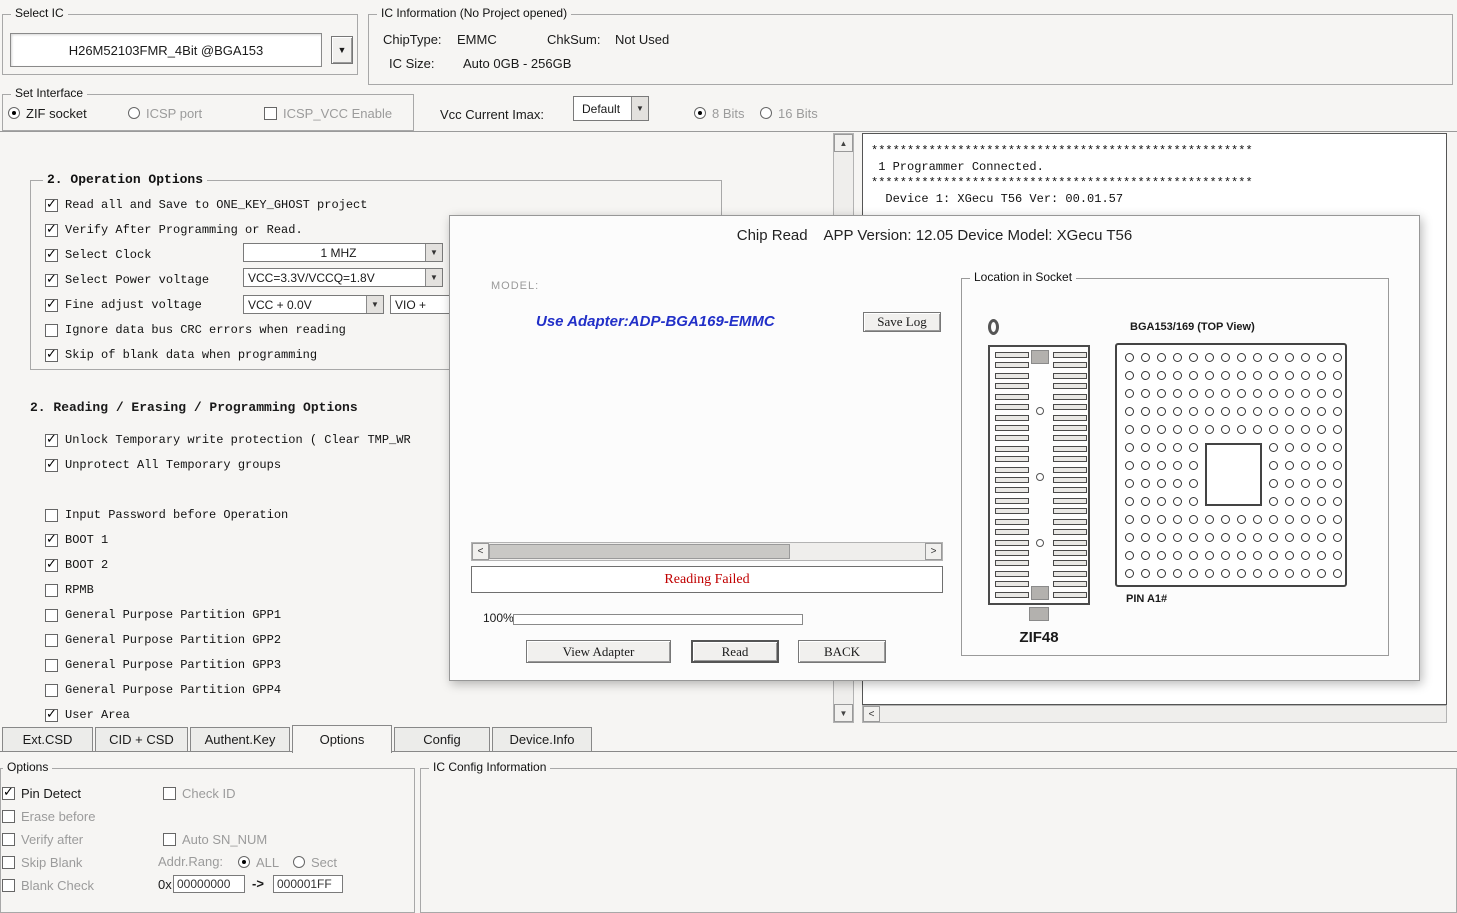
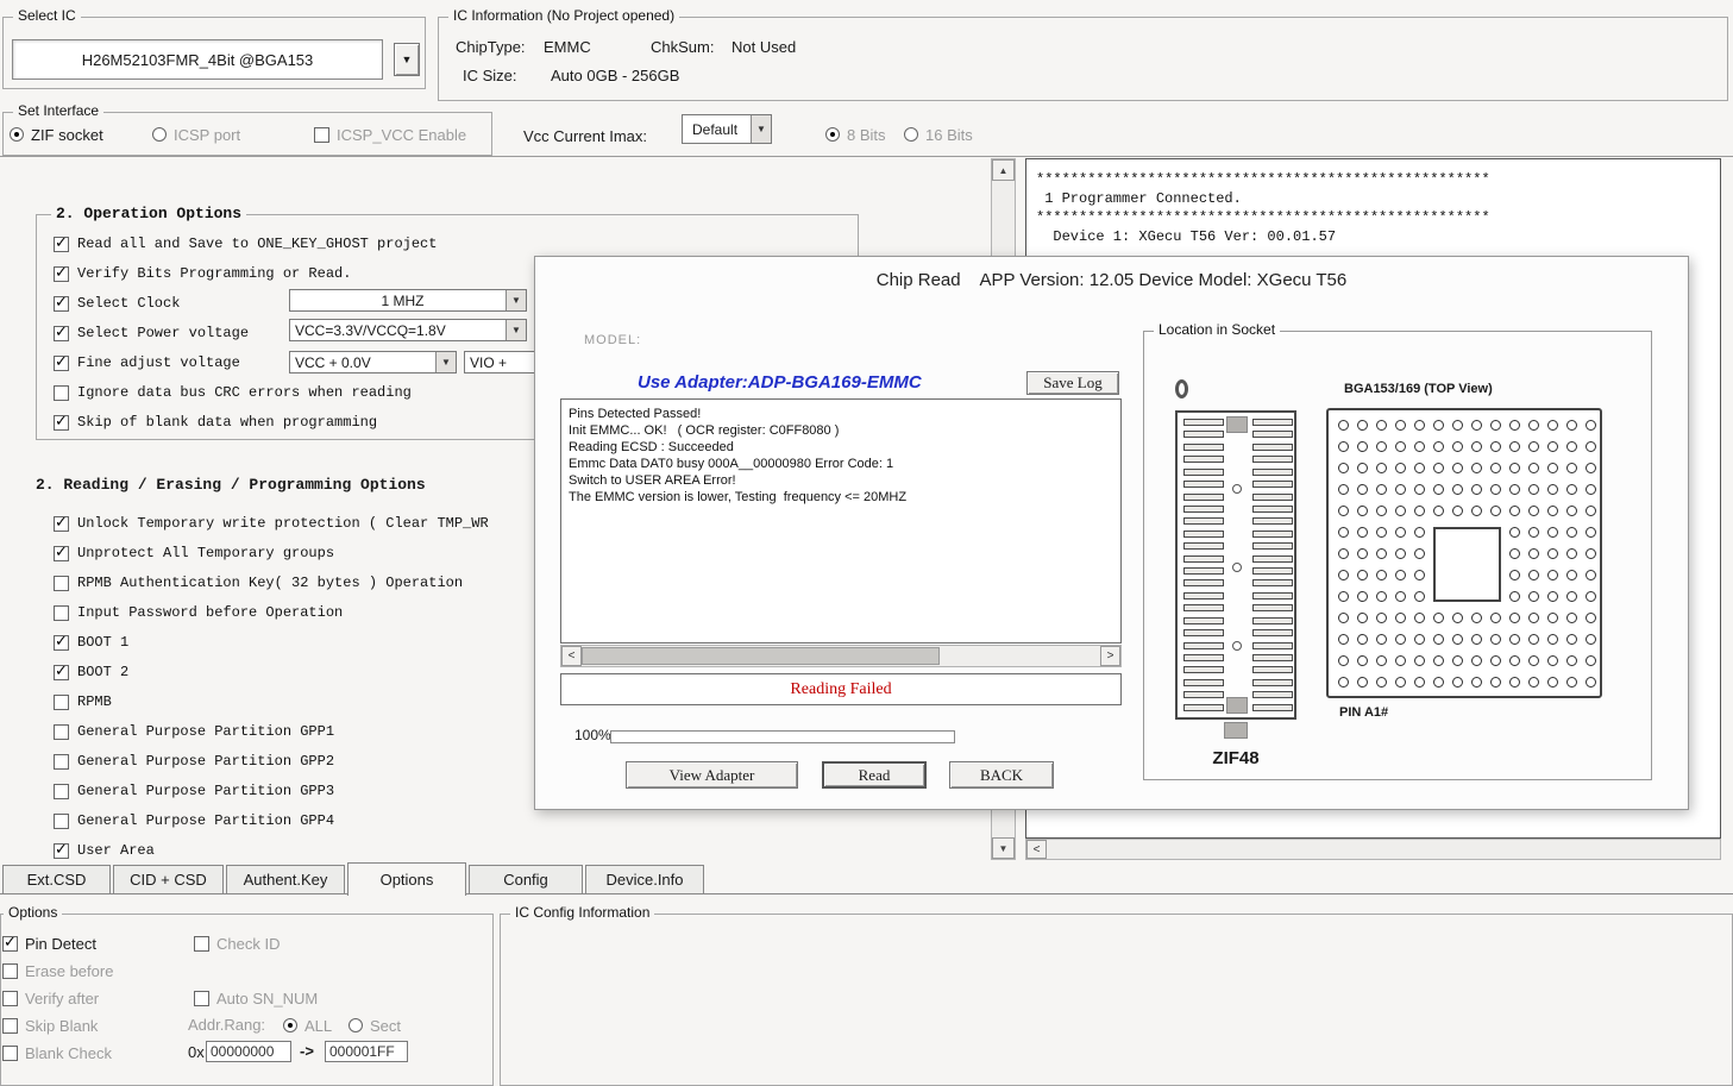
  Select IC
  H26M52103FMR_4Bit @BGA153
  ▼
  IC Information (No Project opened)
  ChipType:
  EMMC
  ChkSum:
  Not Used
  IC Size:
  Auto 0GB - 256GB
  Set Interface
  ZIF socket
  ICSP port
  ICSP_VCC Enable
  Vcc Current Imax:
  Default
  ▼
  8 Bits
  16 Bits
  2. Operation Options
  Read all and Save to ONE_KEY_GHOST project
- Verify After Programming or Read.
+ Verify Bits Programming or Read.
  Select Clock
  Select Power voltage
  Fine adjust voltage
  Ignore data bus CRC errors when reading
  Skip of blank data when programming
  1 MHZ
  ▼
  VCC=3.3V/VCCQ=1.8V
  ▼
  VCC + 0.0V
  ▼
  VIO +
  2. Reading / Erasing / Programming Options
  Unlock Temporary write protection ( Clear TMP_WR
  Unprotect All Temporary groups
+ RPMB Authentication Key( 32 bytes ) Operation
  Input Password before Operation
  BOOT 1
  BOOT 2
  RPMB
  General Purpose Partition GPP1
  General Purpose Partition GPP2
  General Purpose Partition GPP3
  General Purpose Partition GPP4
  User Area
  ▲
  ▼
  *****************************************************
  1 Programmer Connected.
  *****************************************************
  Device 1: XGecu T56 Ver: 00.01.57
  <
  Ext.CSD
  CID + CSD
  Authent.Key
  Options
  Config
  Device.Info
  Options
  Pin Detect
  Check ID
  Erase before
  Verify after
  Auto SN_NUM
  Skip Blank
  Addr.Rang:
  ALL
  Sect
  Blank Check
  0x
  00000000
  ->
  000001FF
  IC Config Information
  Chip Read APP Version: 12.05 Device Model: XGecu T56
  MODEL:
  Use Adapter:ADP-BGA169-EMMC
  Save Log
+ Pins Detected Passed!
+ Init EMMC... OK! ( OCR register: C0FF8080 )
+ Reading ECSD : Succeeded
+ Emmc Data DAT0 busy 000A__00000980 Error Code: 1
+ Switch to USER AREA Error!
+ The EMMC version is lower, Testing frequency <= 20MHZ
  <
  >
  Reading Failed
  100%
  View Adapter
  Read
  BACK
  Location in Socket
  ZIF48
  BGA153/169 (TOP View)
  PIN A1#
